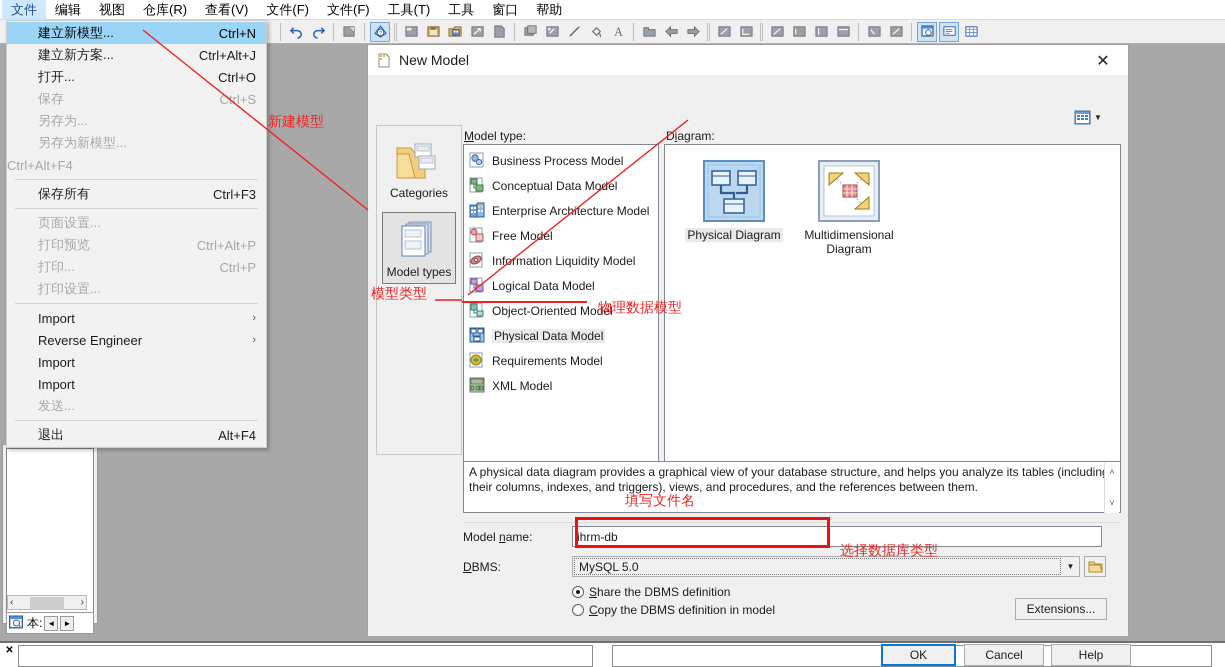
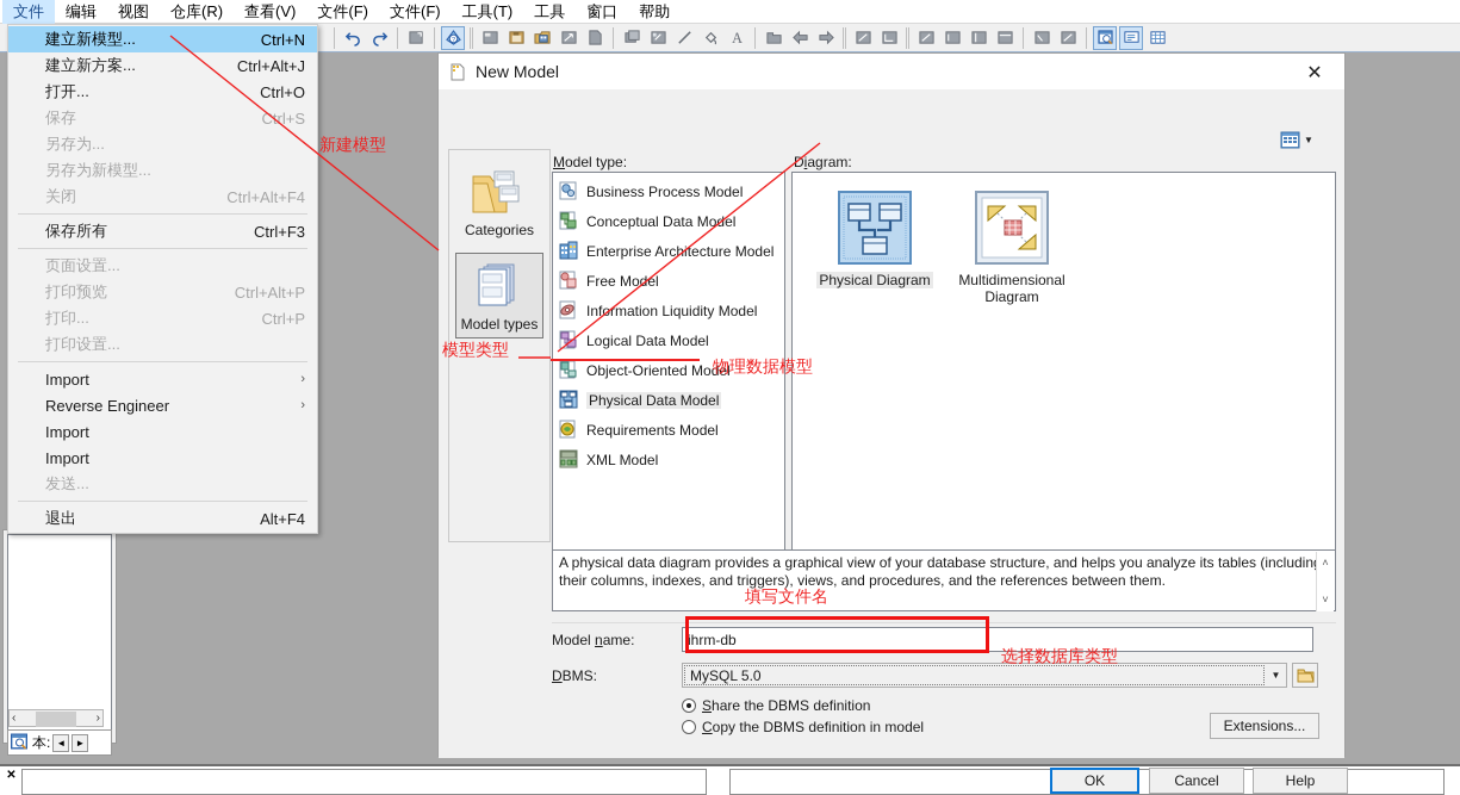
  文件
  编辑
  视图
  仓库(R)
  查看(V)
  文件(F)
  文件(F)
  工具(T)
  工具
  窗口
  帮助
  A
  ‹
  ›
  本:
  ◄
  ►
  ✕
  建立新模型...
  Ctrl+N
  建立新方案...
  Ctrl+Alt+J
  打开...
  Ctrl+O
  保存
  Ctrl+S
  另存为...
  另存为新模型...
+ 关闭
  Ctrl+Alt+F4
  保存所有
  Ctrl+F3
  页面设置...
  打印预览
  Ctrl+Alt+P
  打印...
  Ctrl+P
  打印设置...
  Import
  ›
  Reverse Engineer
  ›
  Import
  Import
  发送...
  退出
  Alt+F4
  New Model
  ✕
  ▼
  Categories
  Model types
  Model type:
  Business Process Model
  Conceptual Data Moel
  Enterprise Architecture Model
  Free Model
  Information Liquidity Model
  Logical Data Model
  Object-Oriented Model
  Physical Data Model
  Requirements Model
  XML Model
  Diagram:
  Physical Diagram
  Multidimensional Diagram
  A physical data diagram provides a graphical view of your database structure, and helps you analyze its tables (includin their columns, indexes, and triggers), views, and procedures, and the references between them.
  ˄
  ˅
  Model name:
  ihrm-db
  DBMS:
  MySQL 5.0
  ▼
  Share the DBMS definition
  Copy the DBMS definition in model
  Extensions...
  OK
  Cancel
  Help
  新建模型
  模型类型
  物理数据模型
  填写文件名
  选择数据库类型
